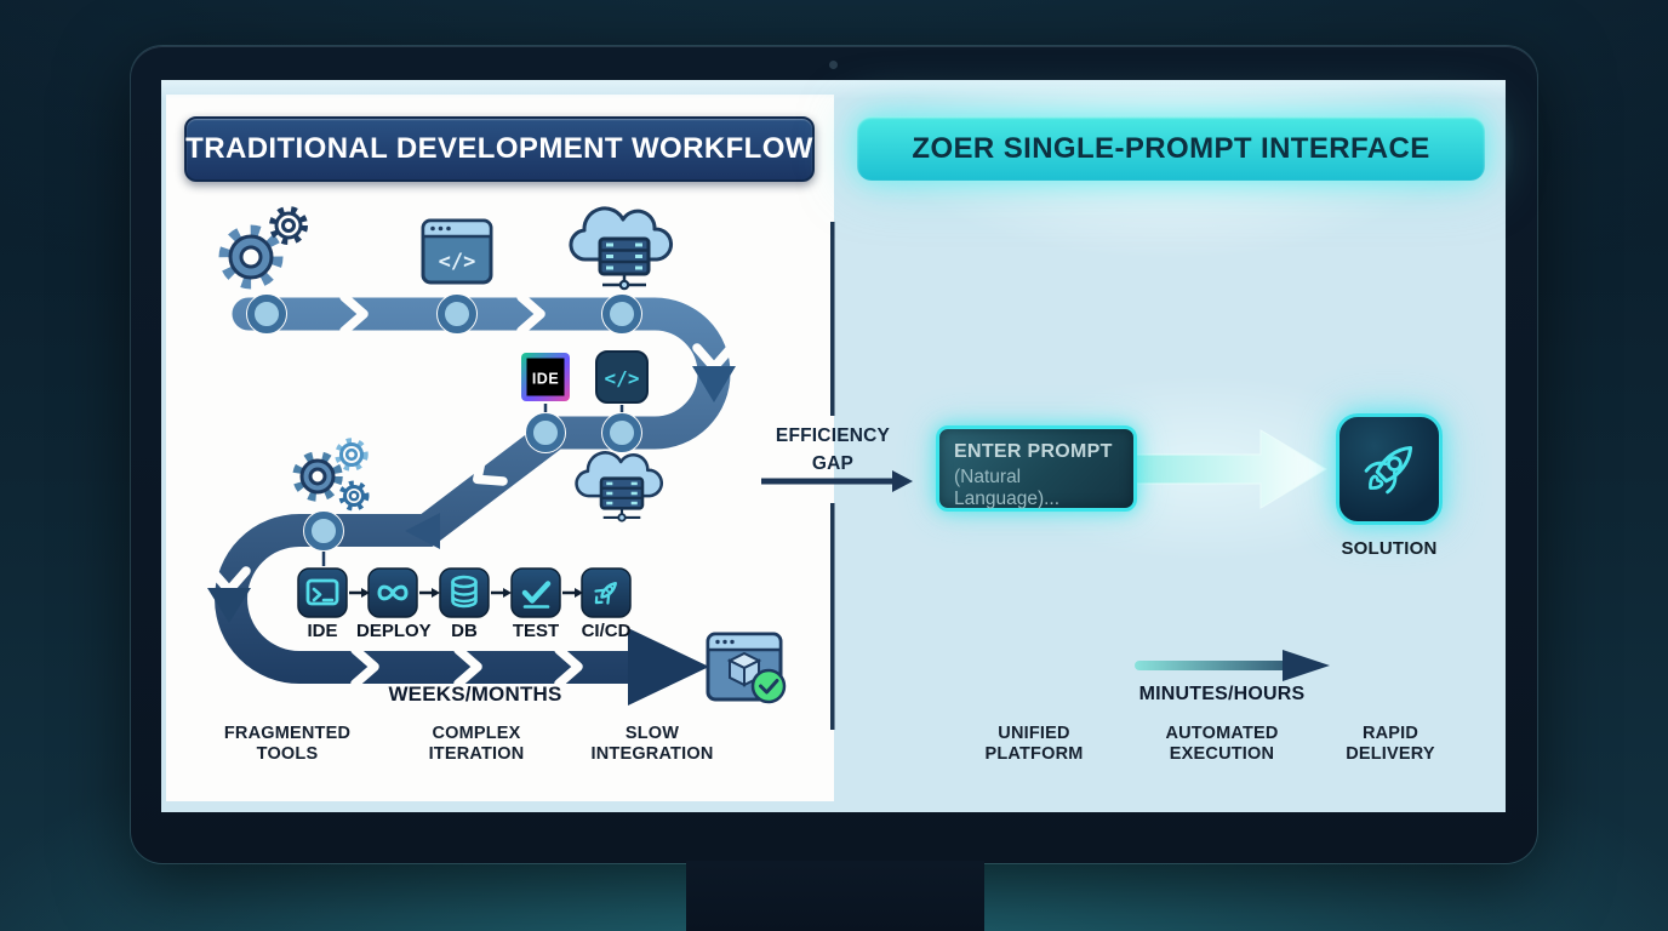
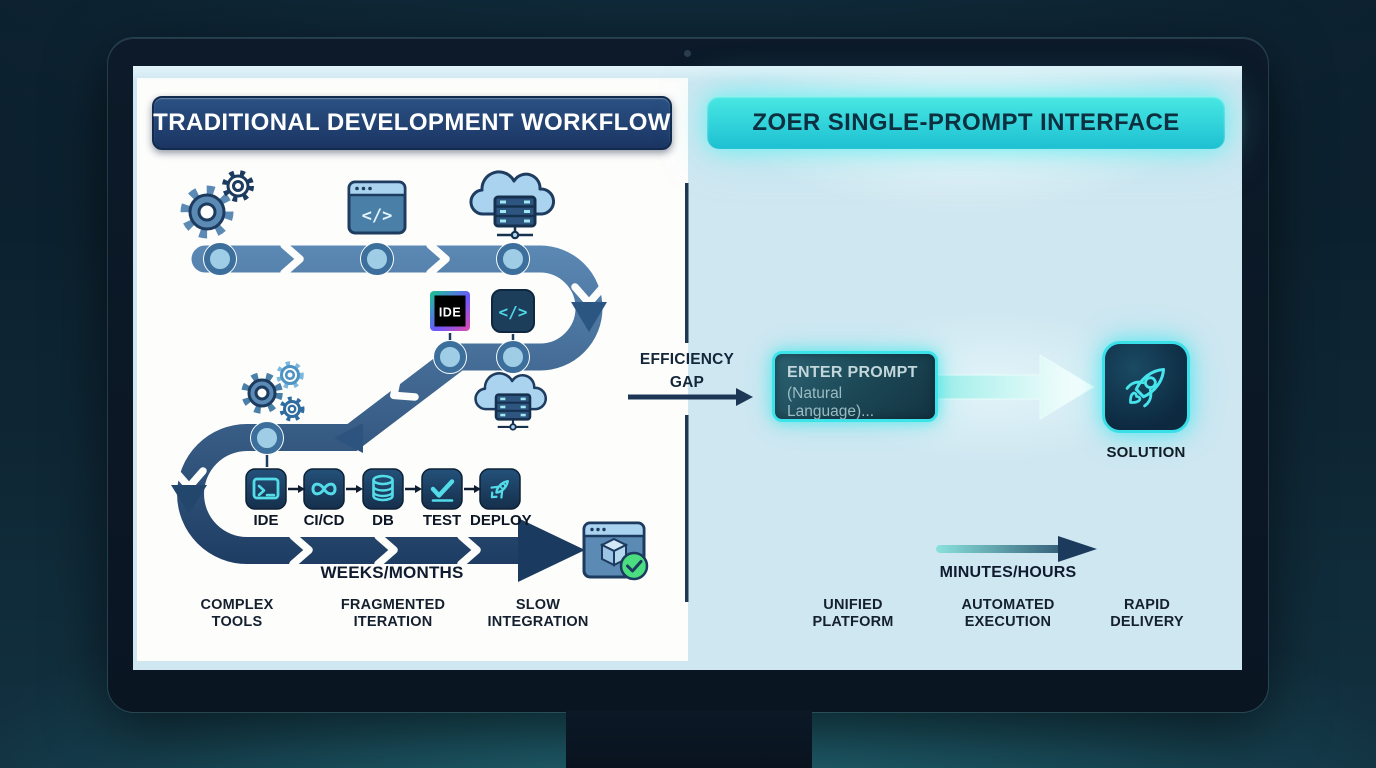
  TRADITIONAL DEVELOPMENT WORKFLOW
  ZOER SINGLE-PROMPT INTERFACE
  </>
  IDE
  </>
  ENTER PROMPT
  (Natural Language)...
  EFFICIENCY
  GAP
  IDE
- DEPLOY
+ CI/CD
  DB
  TEST
- CI/CD
+ DEPLOY
  WEEKS/MONTHS
  MINUTES/HOURS
  SOLUTION
- FRAGMENTED
+ COMPLEX
  TOOLS
- COMPLEX
+ FRAGMENTED
  ITERATION
  SLOW
  INTEGRATION
  UNIFIED
  PLATFORM
  AUTOMATED
  EXECUTION
  RAPID
  DELIVERY
